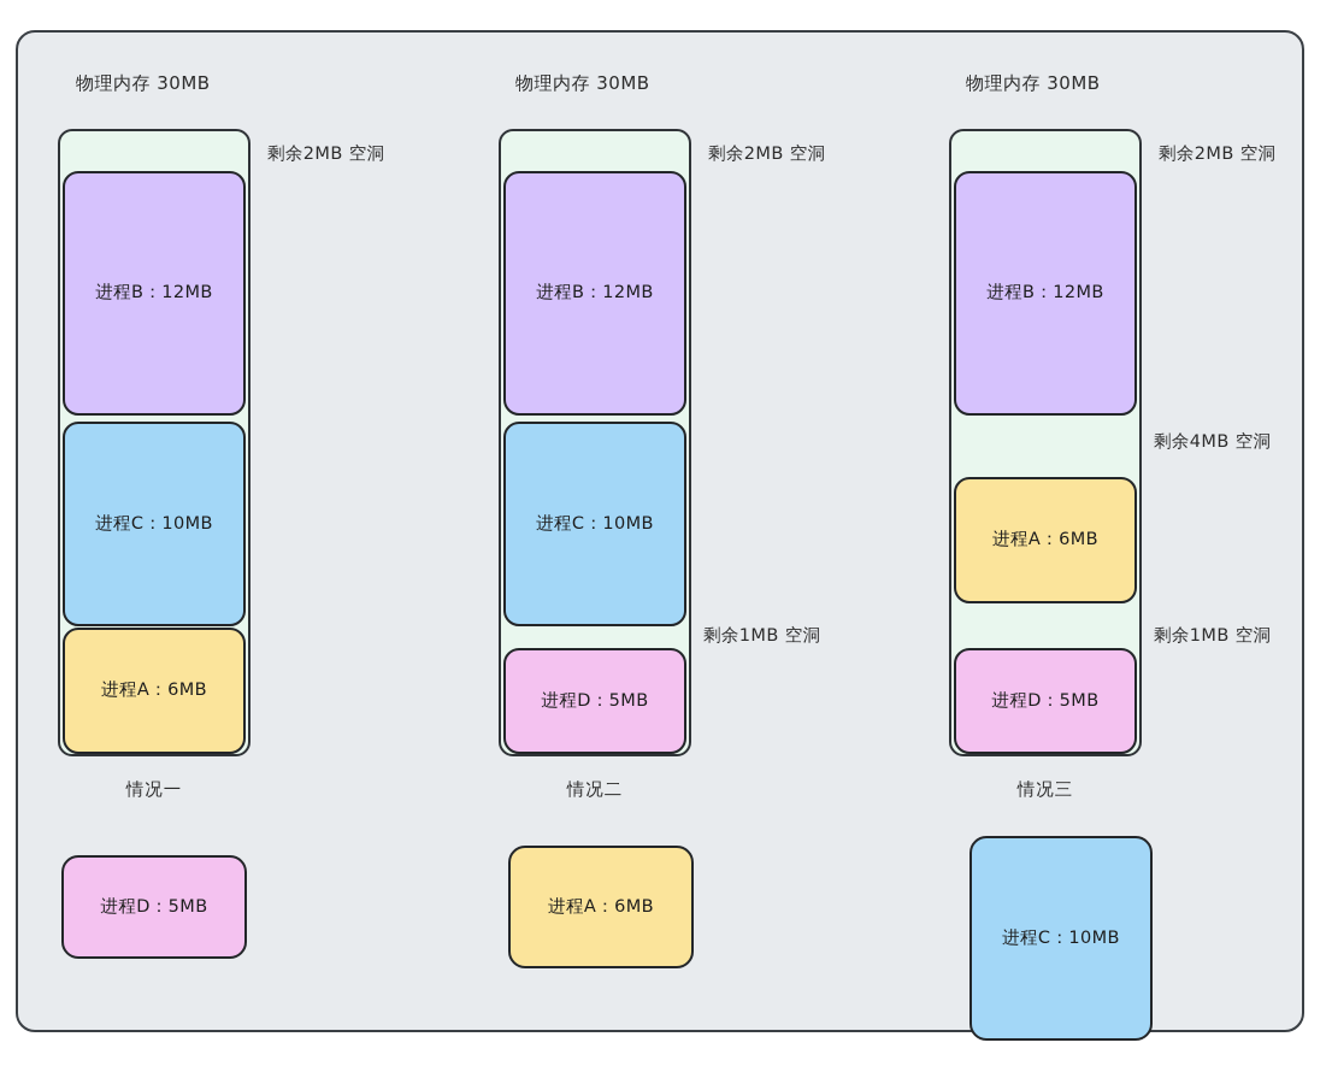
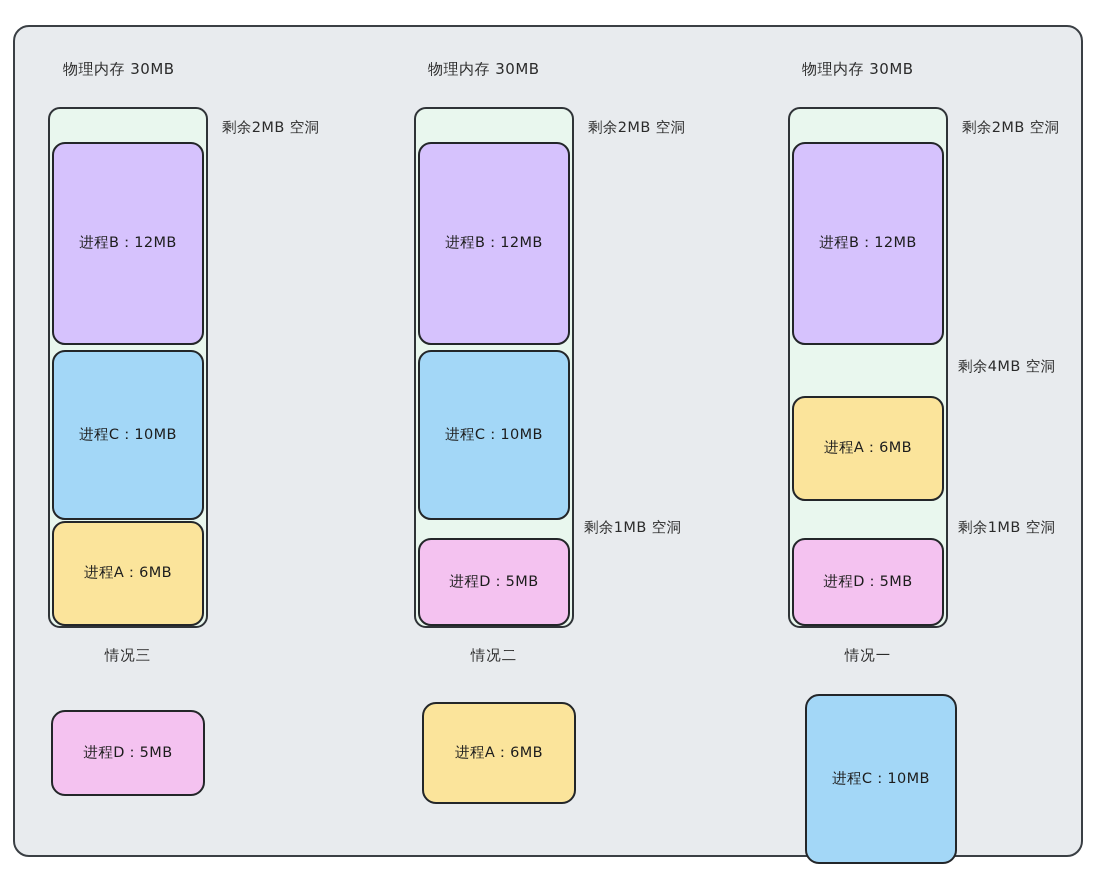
  物理内存 30MB
  进程B：12MB
  进程C：10MB
  进程A：6MB
  剩余2MB 空洞
- 情况一
+ 情况三
  进程D：5MB
  物理内存 30MB
  进程B：12MB
  进程C：10MB
  进程D：5MB
  剩余2MB 空洞
  剩余1MB 空洞
  情况二
  进程A：6MB
  物理内存 30MB
  进程B：12MB
  进程A：6MB
  进程D：5MB
  剩余2MB 空洞
  剩余4MB 空洞
  剩余1MB 空洞
- 情况三
+ 情况一
  进程C：10MB
